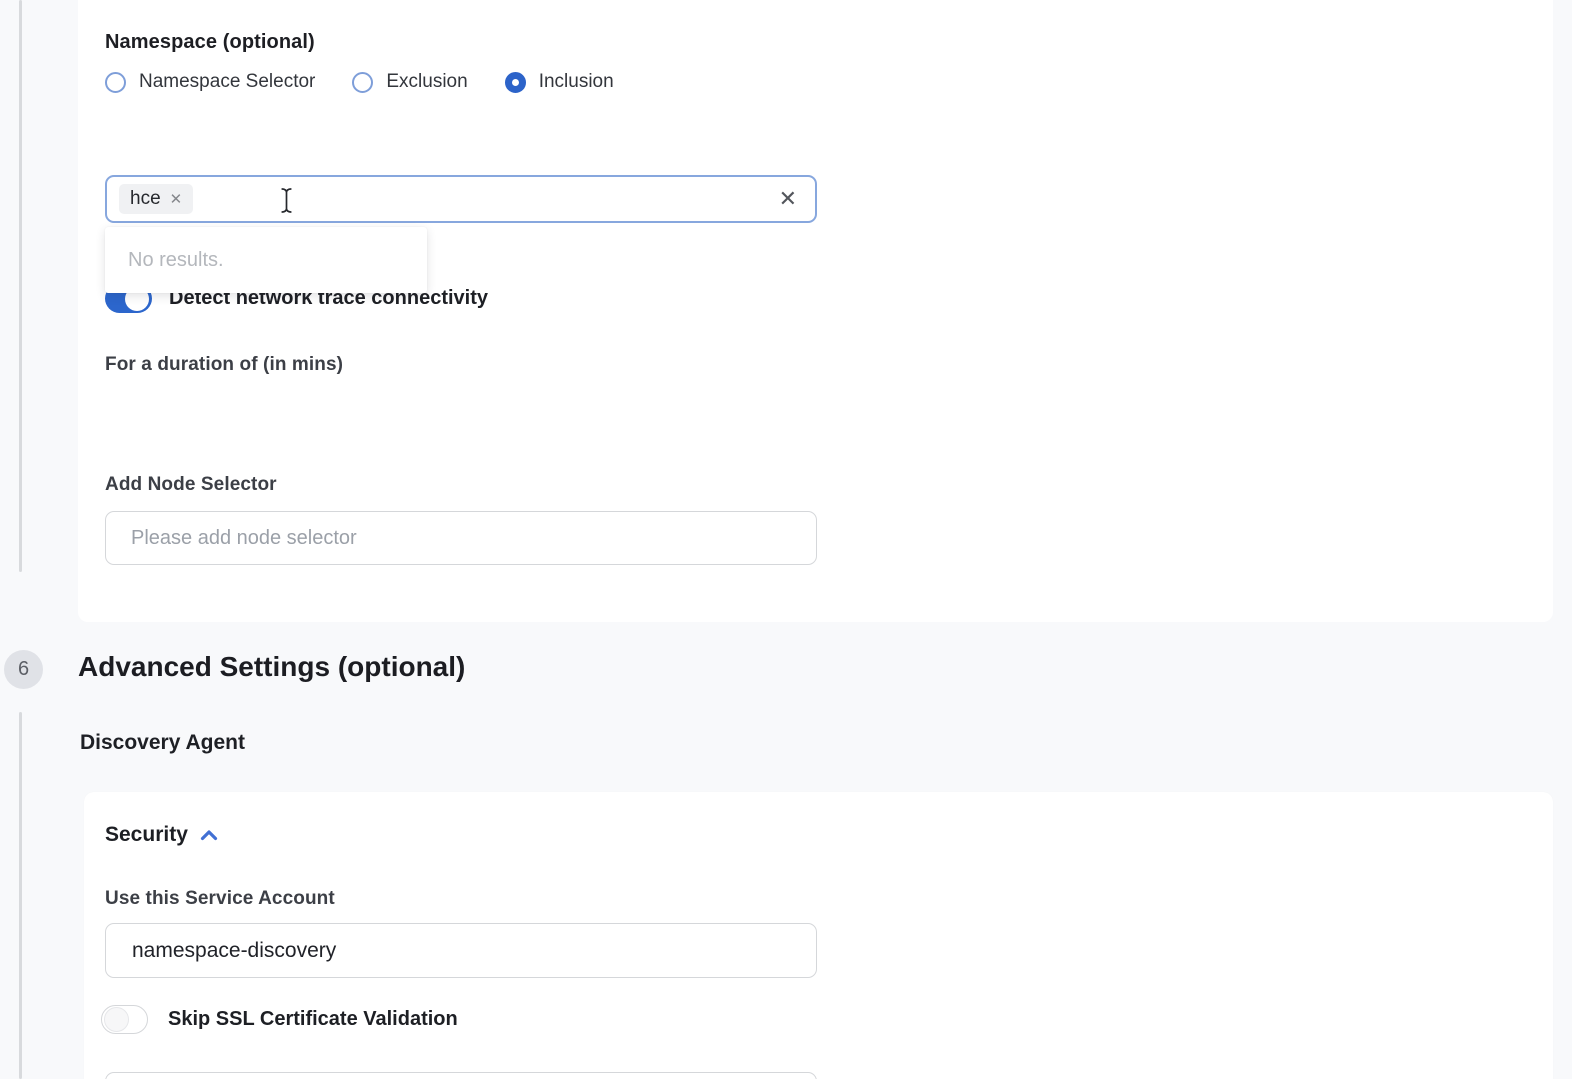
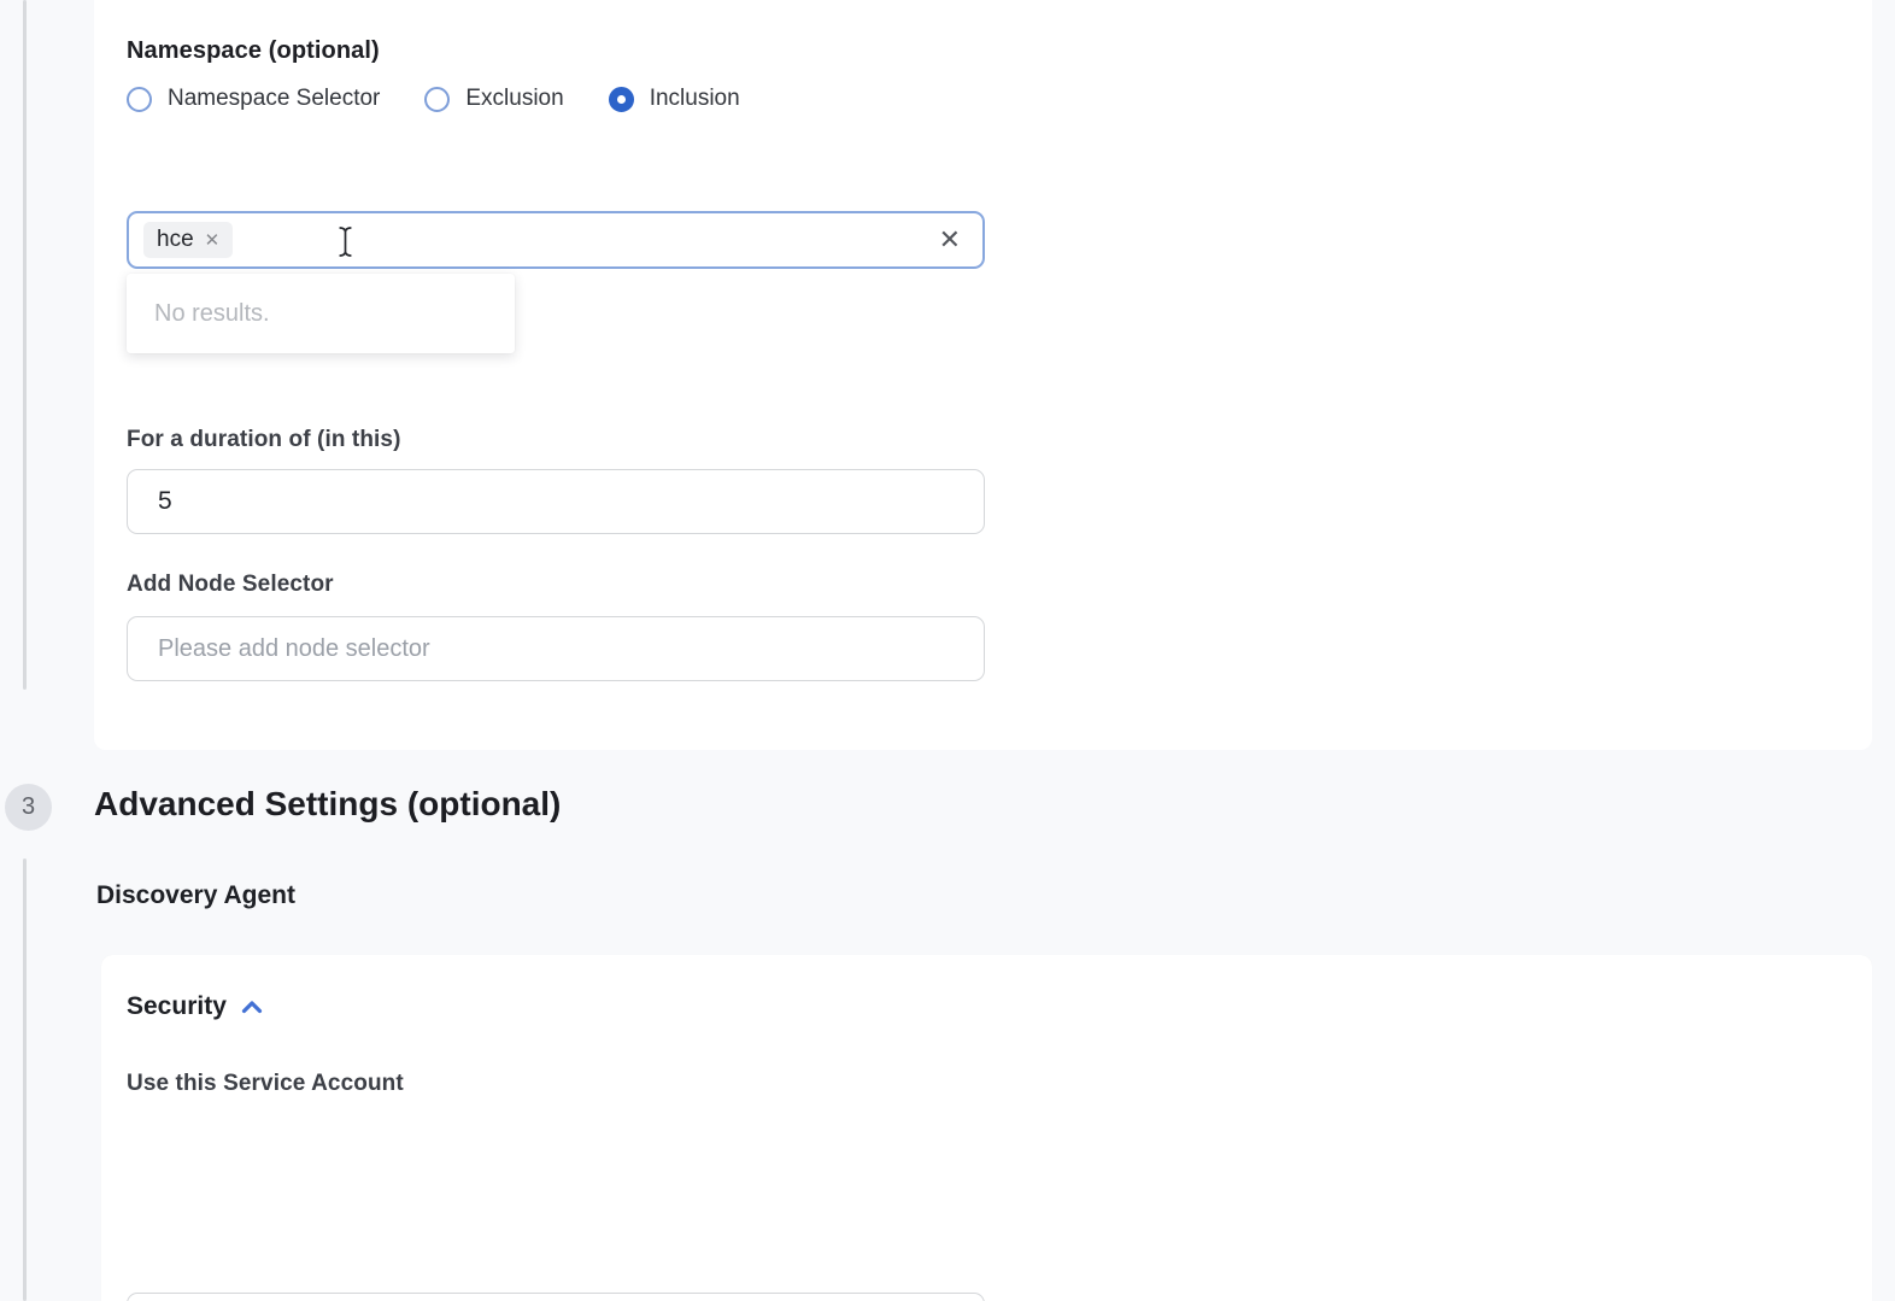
  Namespace (optional)
  Namespace Selector
  Exclusion
  Inclusion
  hce
  ✕
  ✕
  No results.
- Detect network trace connectivity
- For a duration of (in mins)
+ For a duration of (in this)
+ 5
  Add Node Selector
  Please add node selector
- 6
+ 3
  Advanced Settings (optional)
  Discovery Agent
  Security
  Use this Service Account
- namespace-discovery
- Skip SSL Certificate Validation
